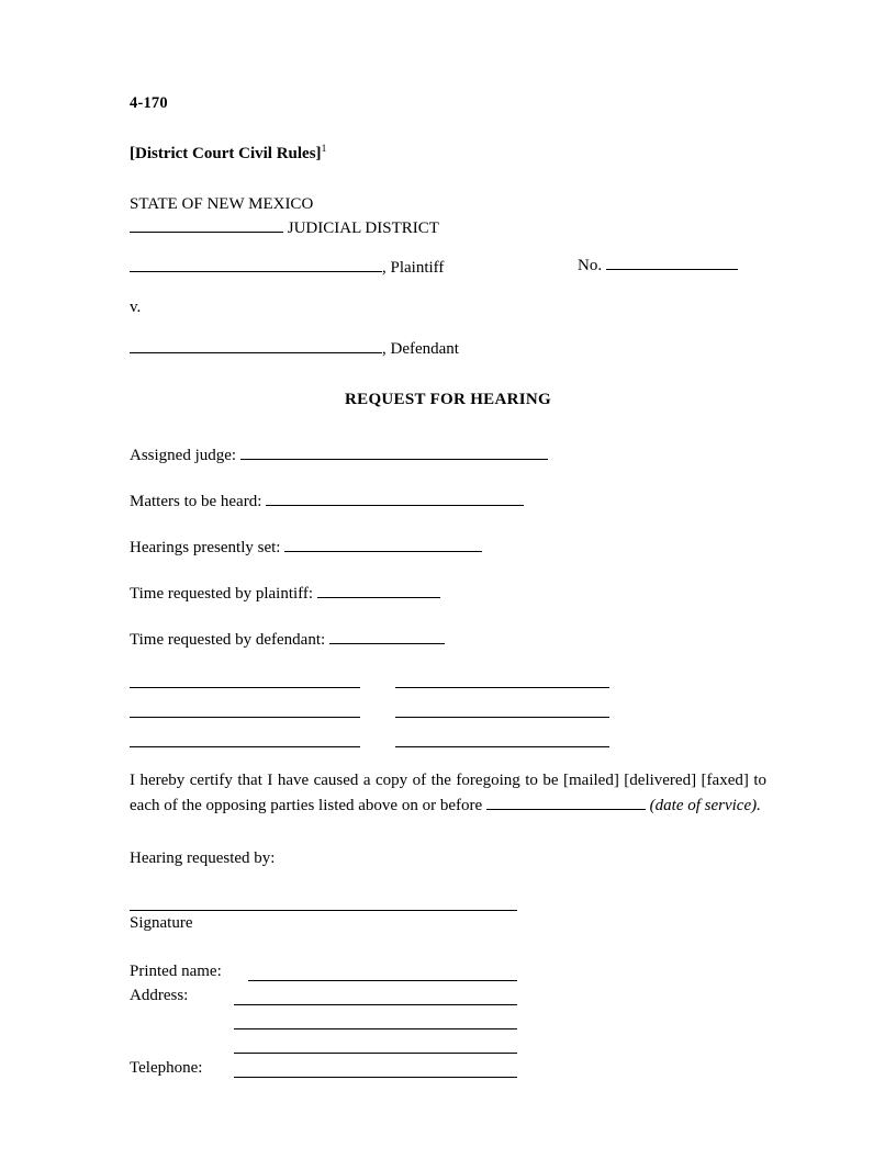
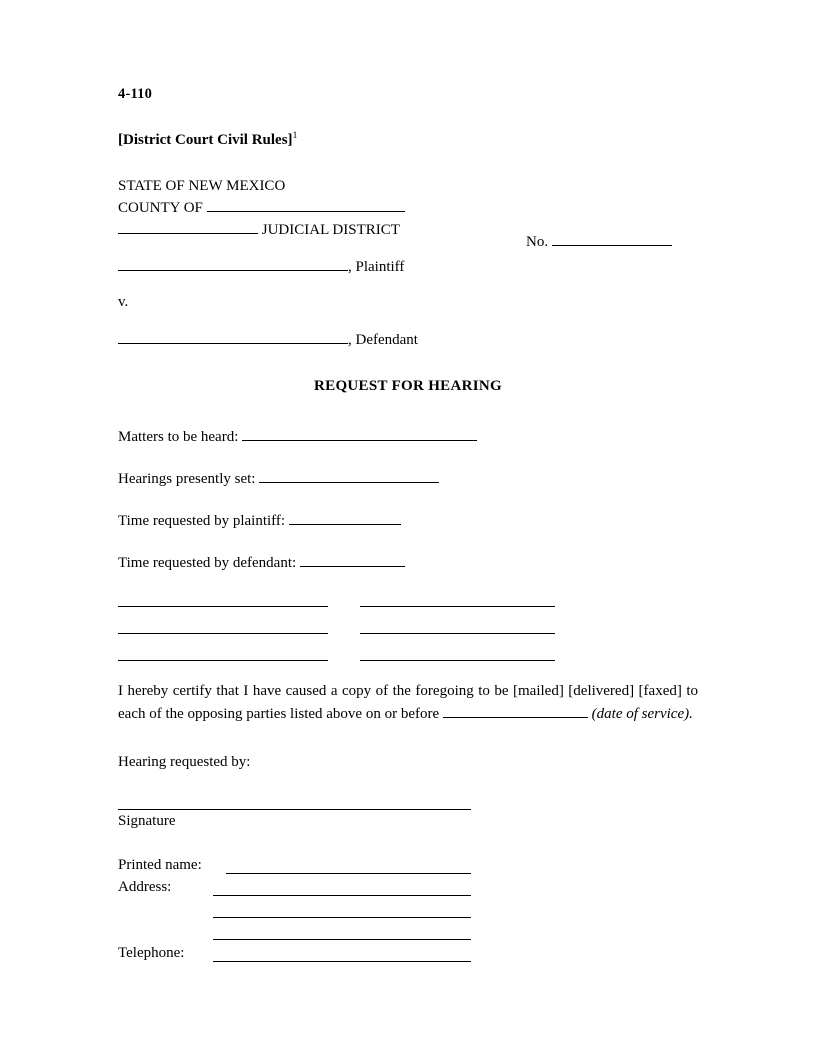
- 4-170
+ 4-110
  [District Court Civil Rules]1
  STATE OF NEW MEXICO
+ COUNTY OF
  JUDICIAL DISTRICT
  , Plaintiff
  v.
  , Defendant
  No.
  REQUEST FOR HEARING
- Assigned judge:
  Matters to be heard:
  Hearings presently set:
  Time requested by plaintiff:
  Time requested by defendant:
  I hereby certify that I have caused a copy of the foregoing to be [mailed] [delivered] [faxed] to each of the opposing parties listed above on or before (date of service).
  Hearing requested by:
  Signature
  Printed name:
  Address:
  Telephone:
